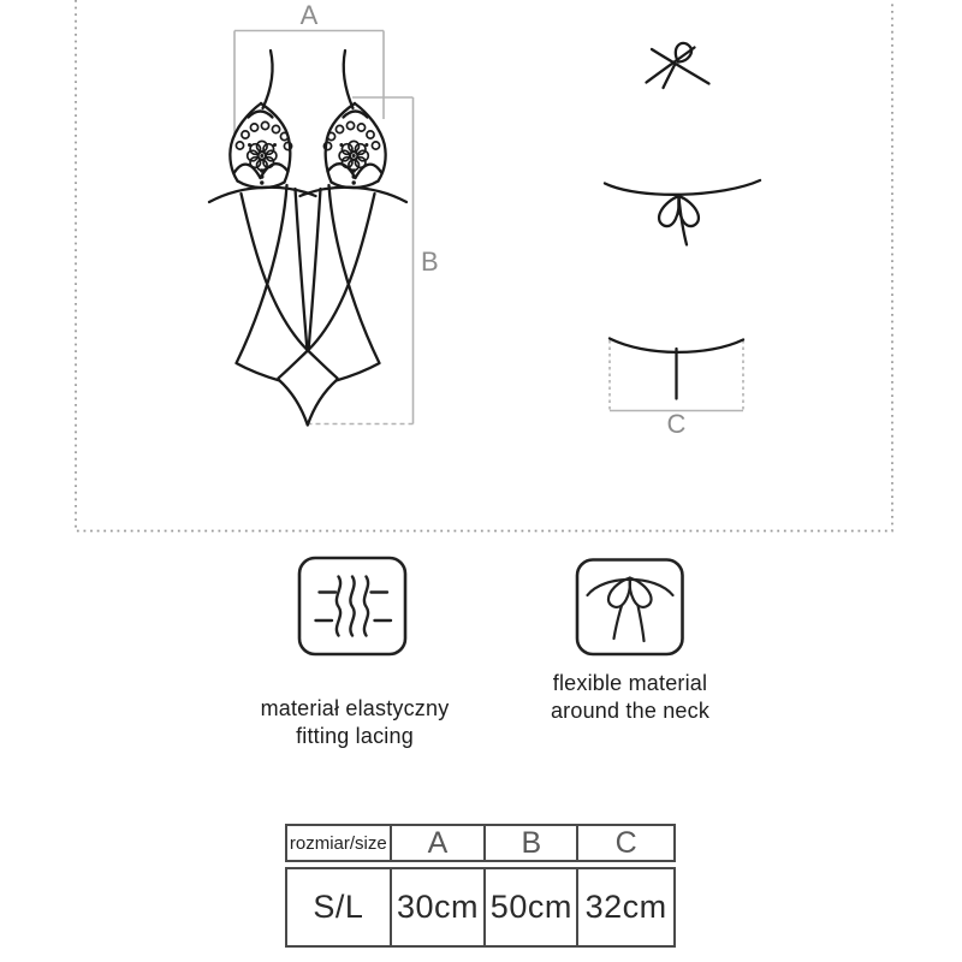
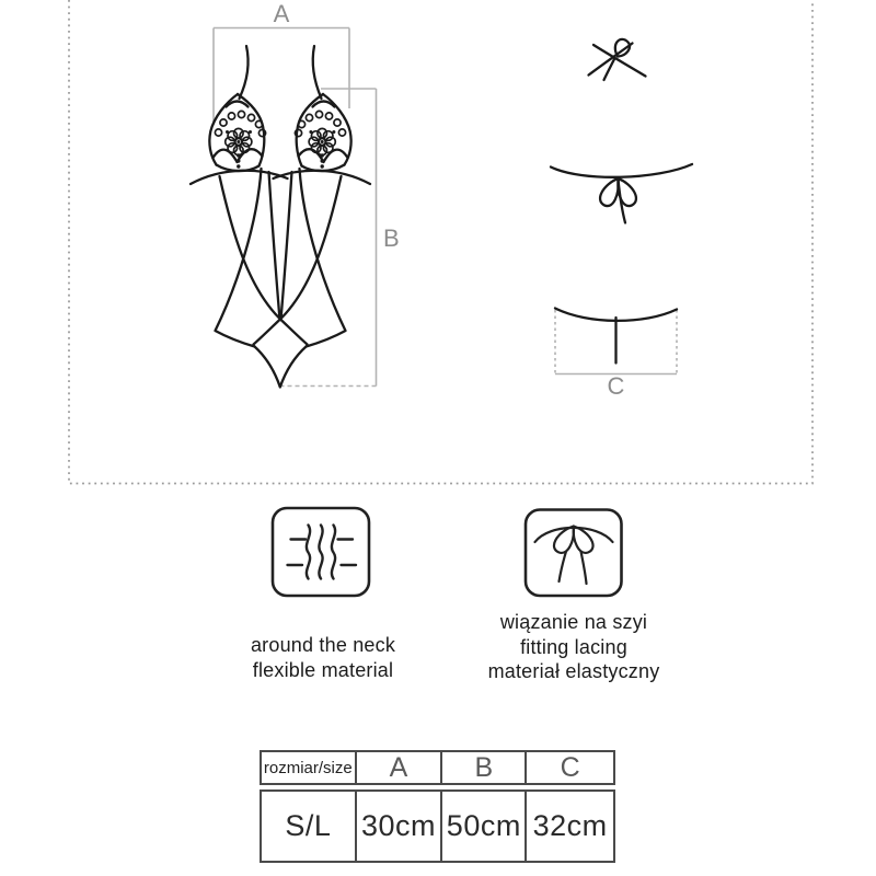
  A
  B
  C
- materiał elastyczny
+ around the neck
- fitting lacing
+ flexible material
+ wiązanie na szyi
- flexible material
+ fitting lacing
- around the neck
+ materiał elastyczny
  rozmiar/size
  A
  B
  C
  S/L
  30cm
  50cm
  32cm
